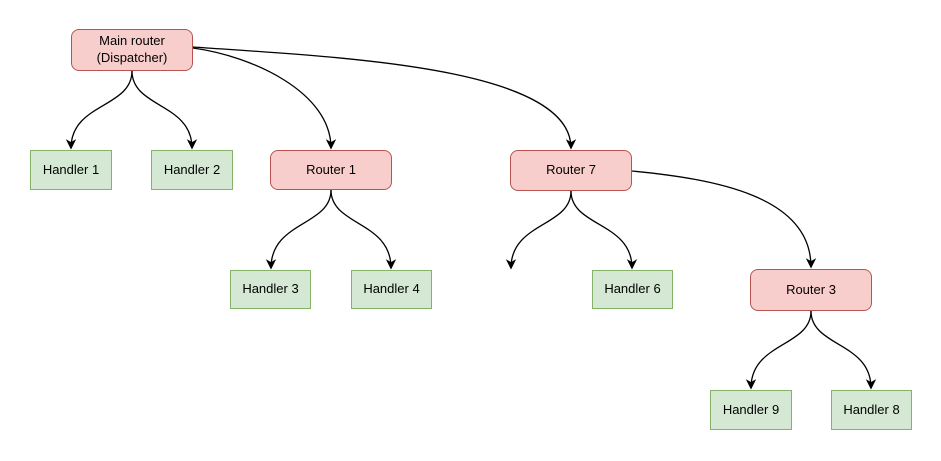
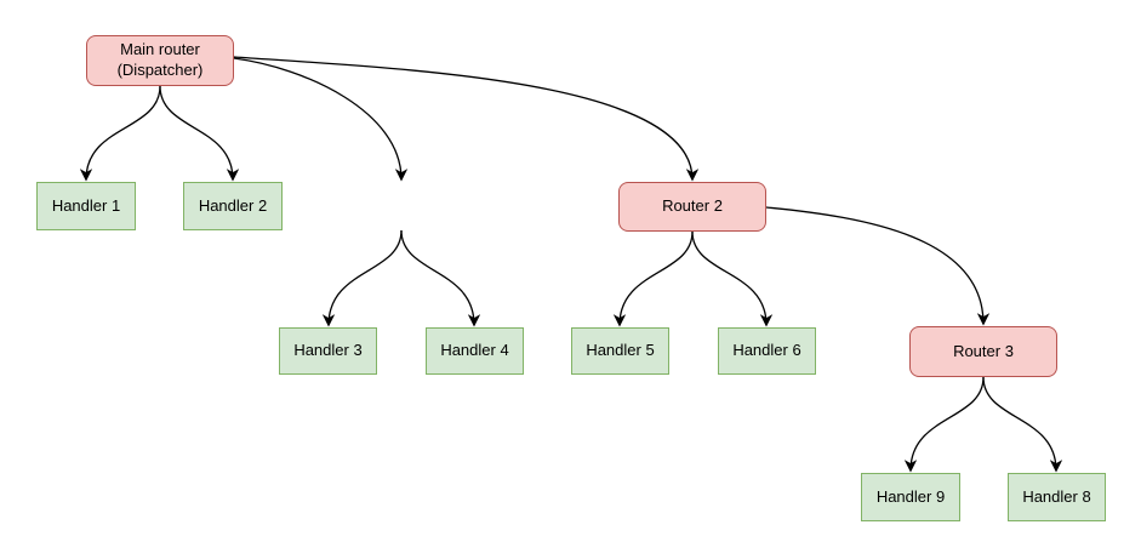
  Main router
  (Dispatcher)
  Handler 1
  Handler 2
- Router 1
- Router 7
+ Router 2
  Handler 3
  Handler 4
+ Handler 5
  Handler 6
  Router 3
  Handler 9
  Handler 8
